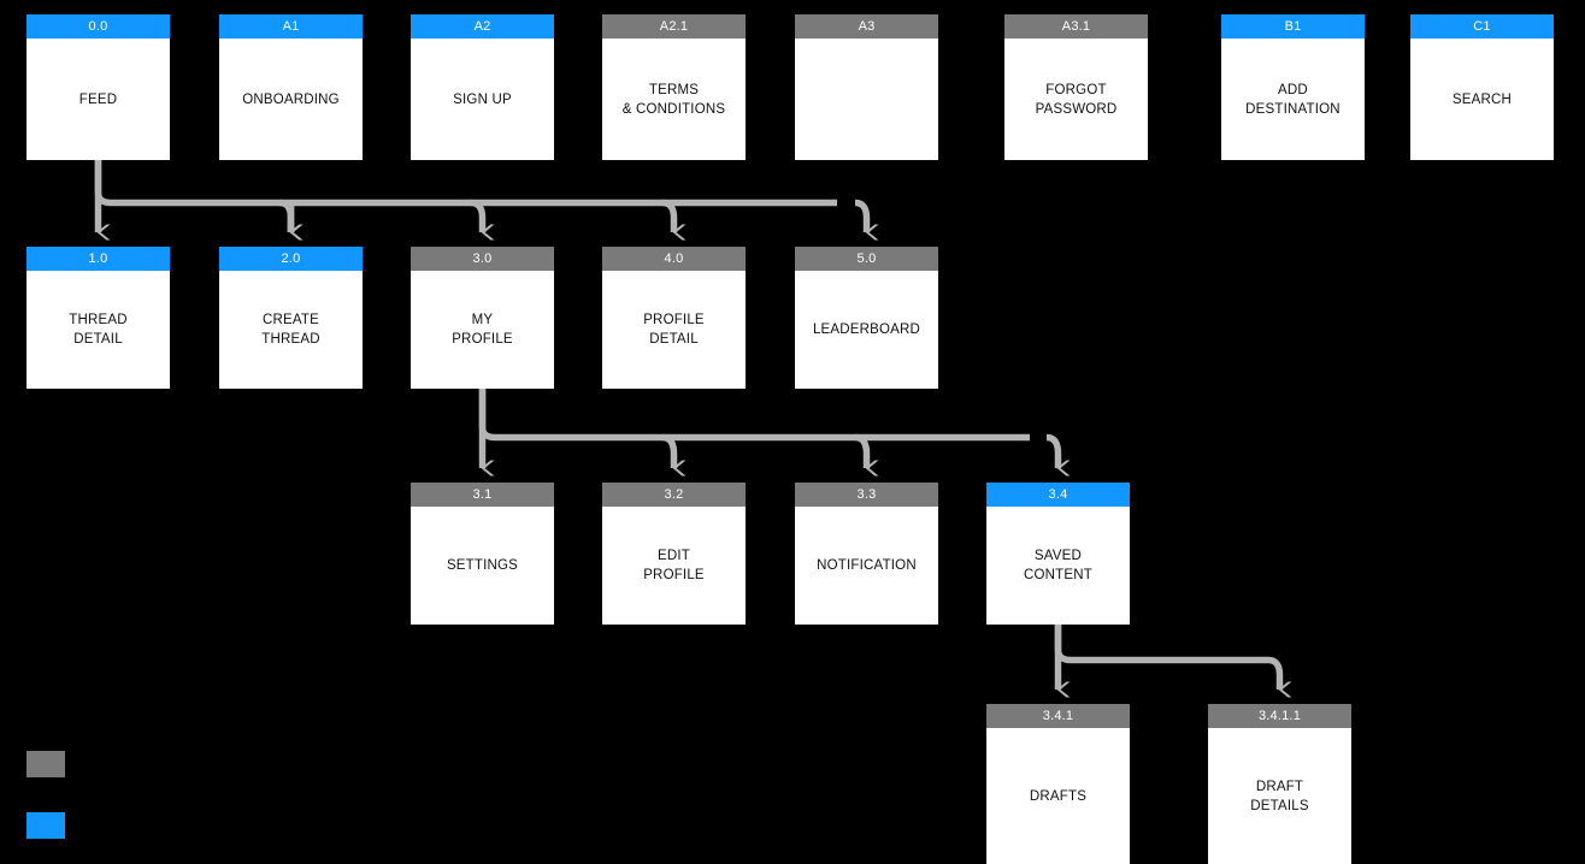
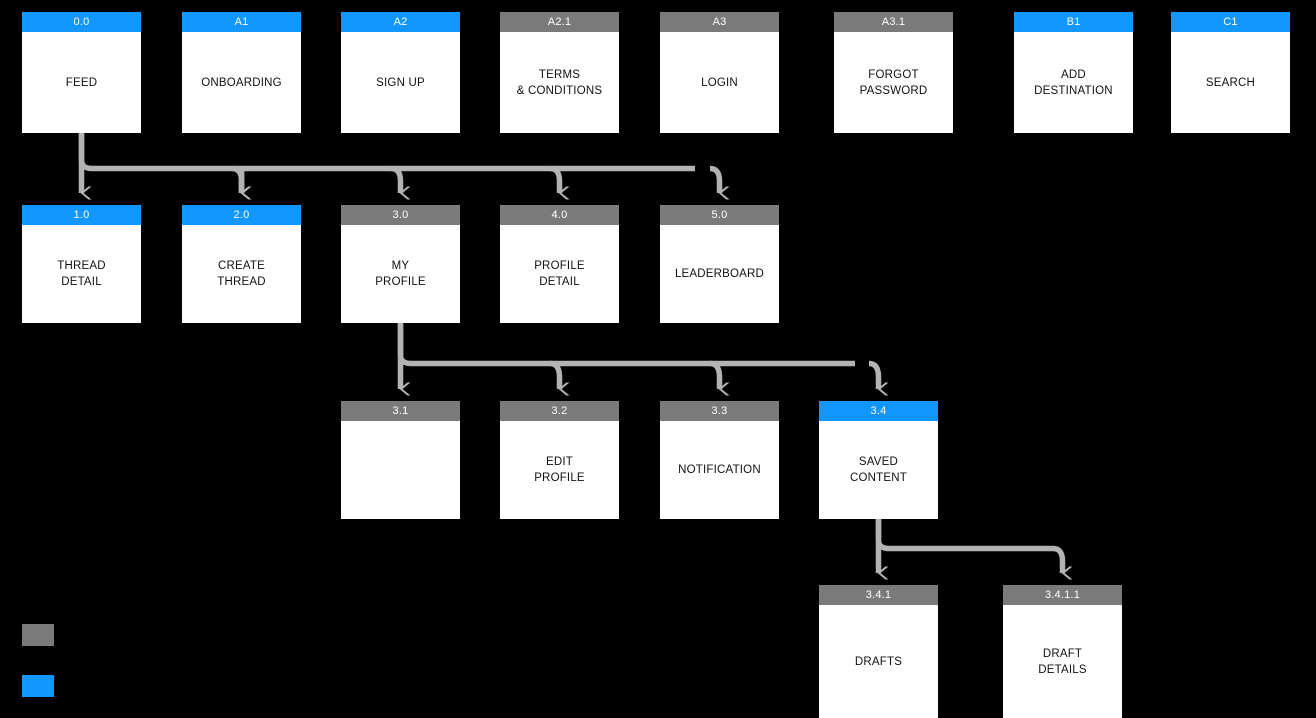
  0.0
  FEED
  A1
  ONBOARDING
  A2
  SIGN UP
  A2.1
  TERMS
  & CONDITIONS
  A3
+ LOGIN
  A3.1
  FORGOT
  PASSWORD
  B1
  ADD
  DESTINATION
  C1
  SEARCH
  1.0
  THREAD
  DETAIL
  2.0
  CREATE
  THREAD
  3.0
  MY
  PROFILE
  4.0
  PROFILE
  DETAIL
  5.0
  LEADERBOARD
  3.1
- SETTINGS
  3.2
  EDIT
  PROFILE
  3.3
  NOTIFICATION
  3.4
  SAVED
  CONTENT
  3.4.1
  DRAFTS
  3.4.1.1
  DRAFT
  DETAILS
